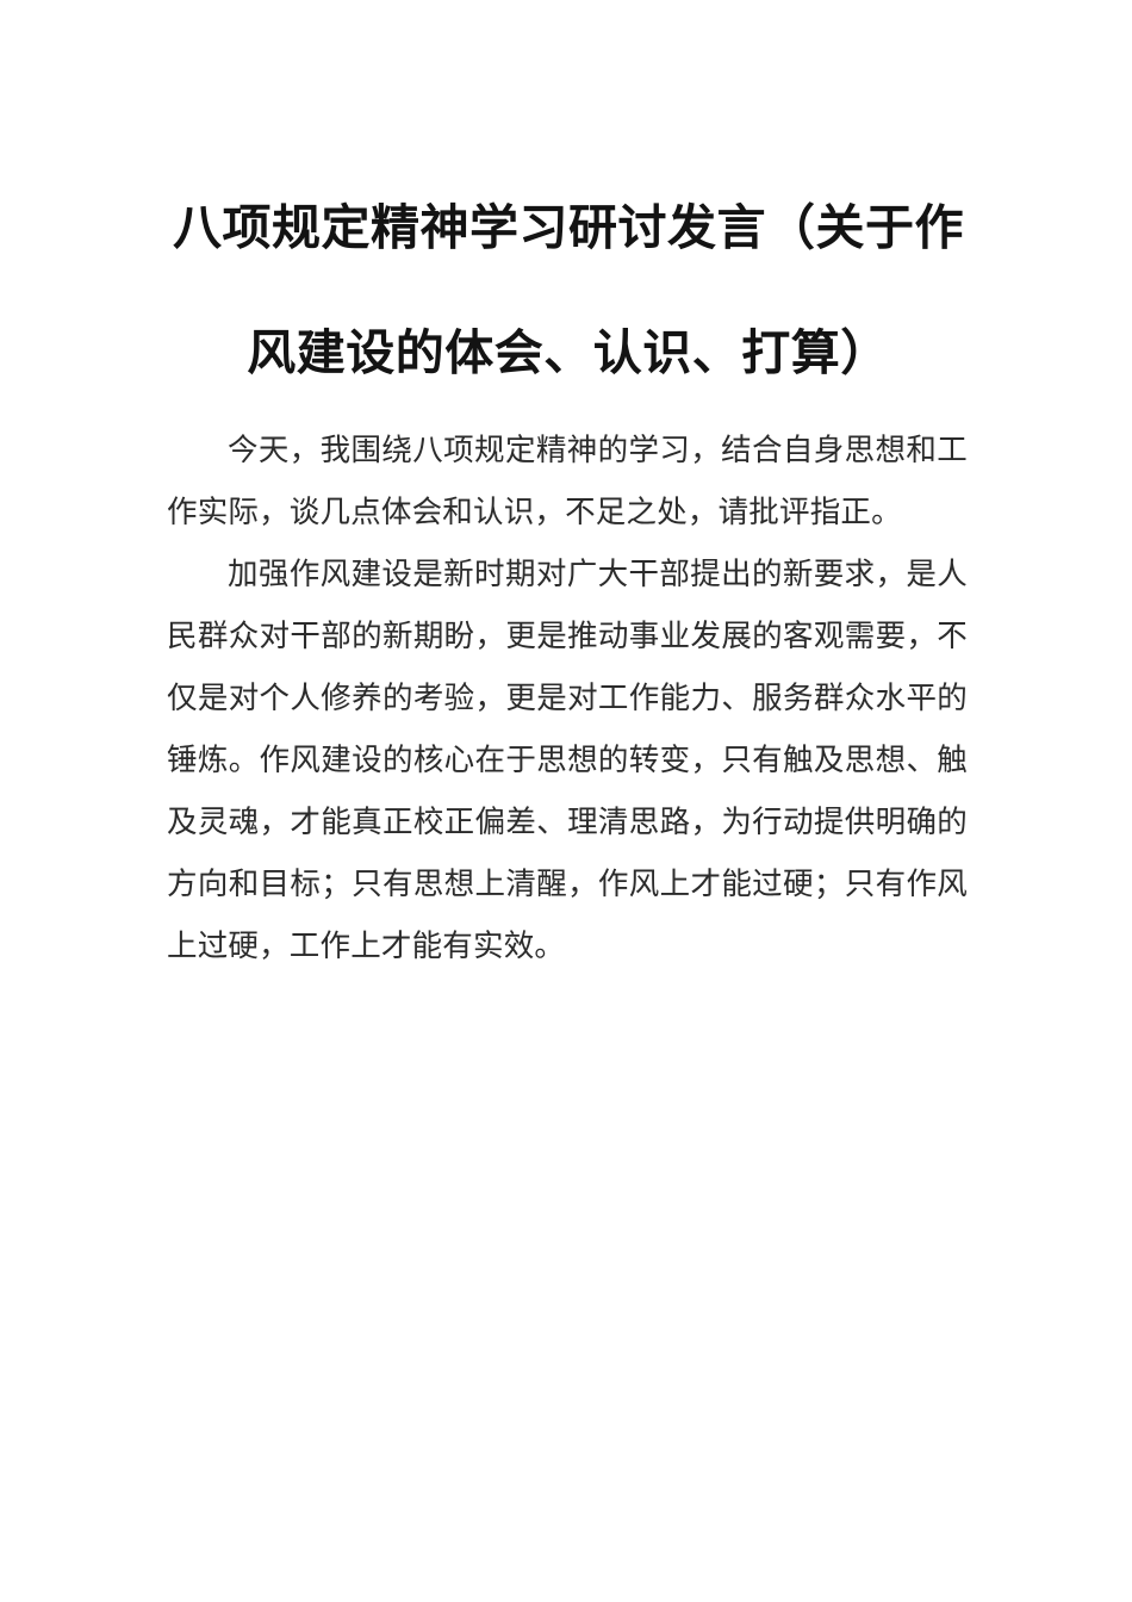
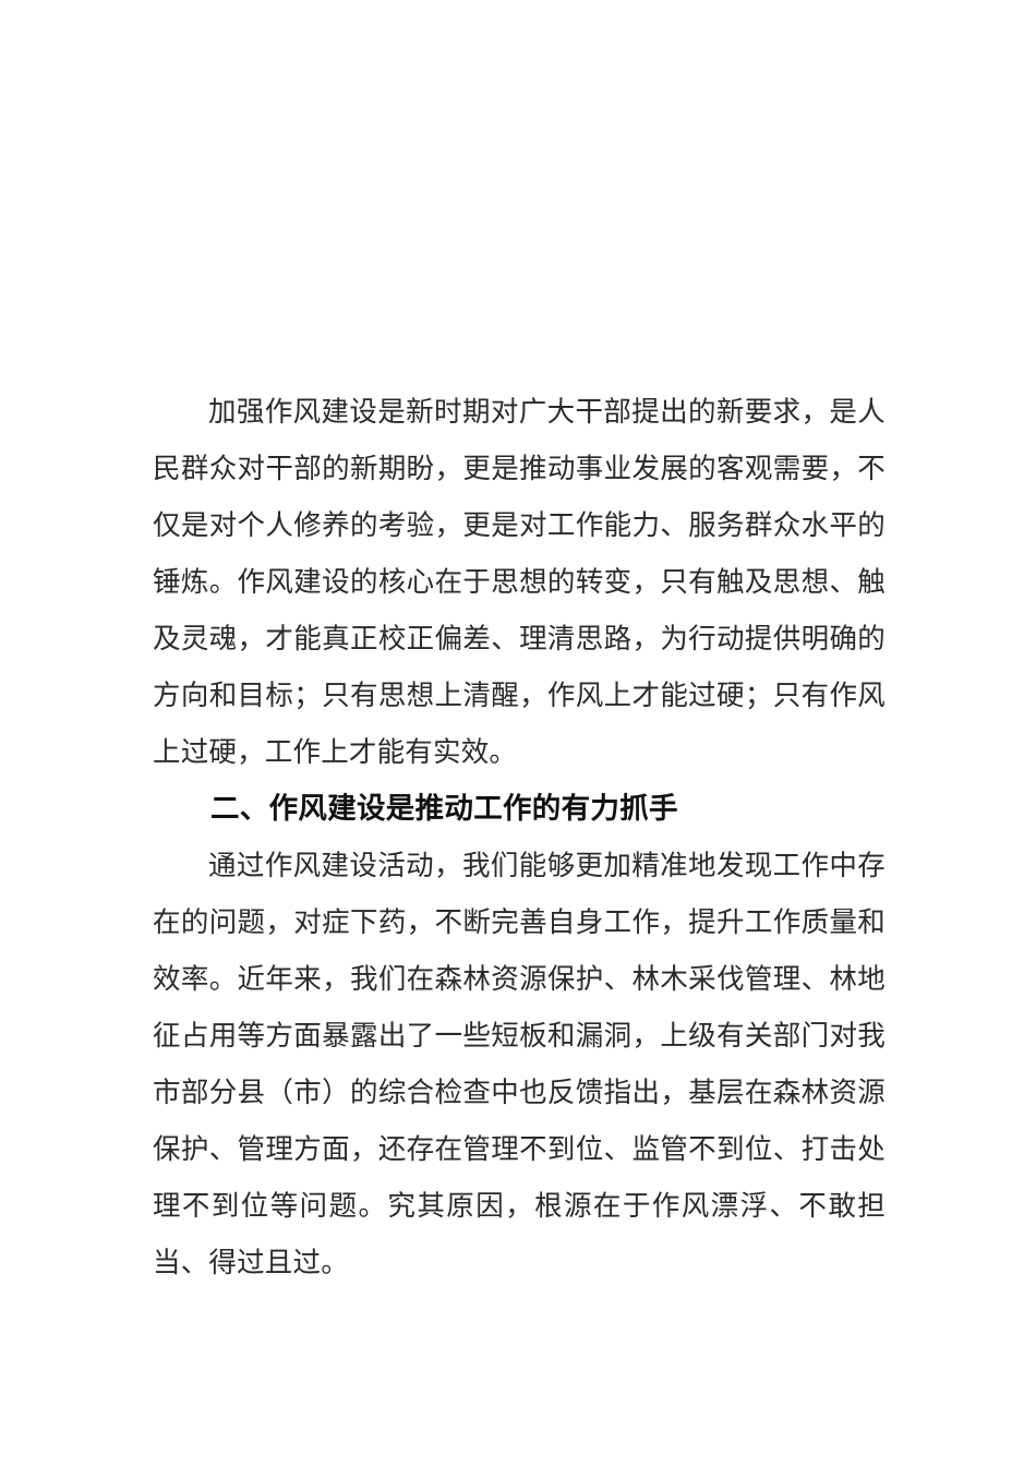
- 八项规定精神学习研讨发言（关于作风建设的体会、认识、打算）
- 今天，我围绕八项规定精神的学习，结合自身思想和工作实际，谈几点体会和认识，不足之处，请批评指正。
  加强作风建设是新时期对广大干部提出的新要求，是人民群众对干部的新期盼，更是推动事业发展的客观需要，不仅是对个人修养的考验，更是对工作能力、服务群众水平的锤炼。作风建设的核心在于思想的转变，只有触及思想、触及灵魂，才能真正校正偏差、理清思路，为行动提供明确的方向和目标；只有思想上清醒，作风上才能过硬；只有作风上过硬，工作上才能有实效。
+ 二、作风建设是推动工作的有力抓手
+ 通过作风建设活动，我们能够更加精准地发现工作中存在的问题，对症下药，不断完善自身工作，提升工作质量和效率。近年来，我们在森林资源保护、林木采伐管理、林地征占用等方面暴露出了一些短板和漏洞，上级有关部门对我市部分县（市）的综合检查中也反馈指出，基层在森林资源保护、管理方面，还存在管理不到位、监管不到位、打击处理不到位等问题。究其原因，根源在于作风漂浮、不敢担当、得过且过。
